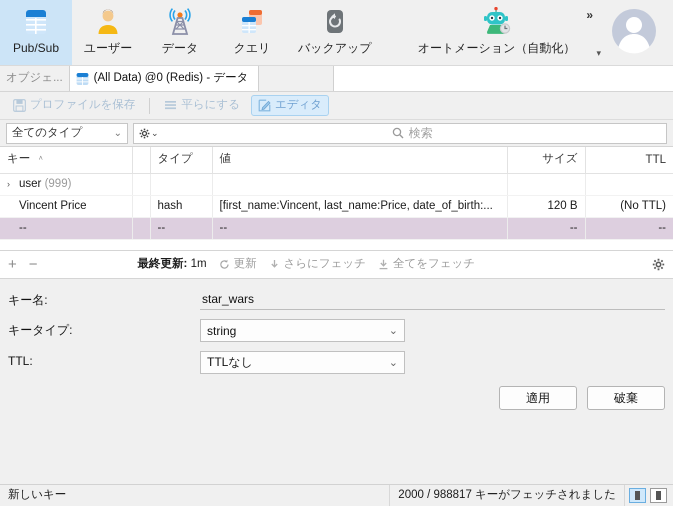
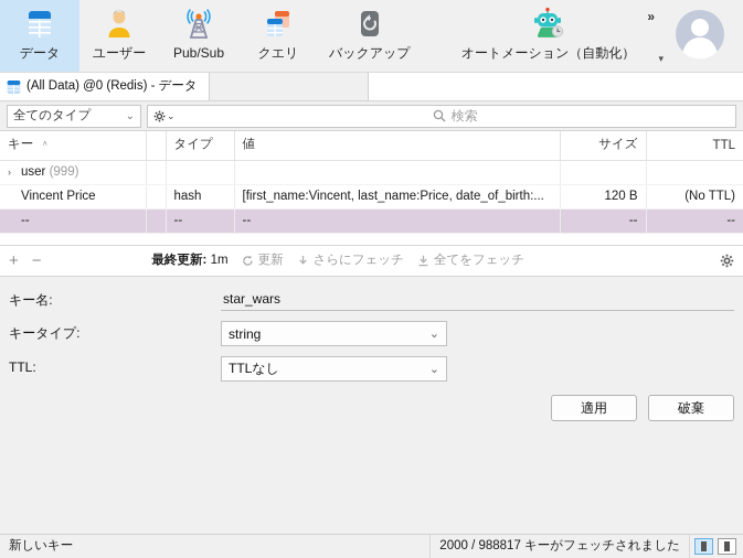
- Pub/Sub
+ データ
  ユーザー
- データ
+ Pub/Sub
  クエリ
  バックアップ
  オートメーション（自動化）
  »
  ▾
- オブジェ...
  (All Data) @0 (Redis) - データ
- プロファイルを保存
- 平らにする
- エディタ
  全てのタイプ
  ⌄
  ⌄
  検索
  キー ＾		タイプ	値	サイズ	TTL
  › user (999)
  Vincent Price		hash	[first_name:Vincent, last_name:Price, date_of_birth:...	120 B	(No TTL)
  --		--	--	--	--
  +
  −
  最終更新: 1m
  更新
  さらにフェッチ
  全てをフェッチ
  キー名:
  star_wars
  キータイプ:
  string
  ⌄
  TTL:
  TTLなし
  ⌄
  適用
  破棄
  新しいキー
  2000 / 988817 キーがフェッチされました
